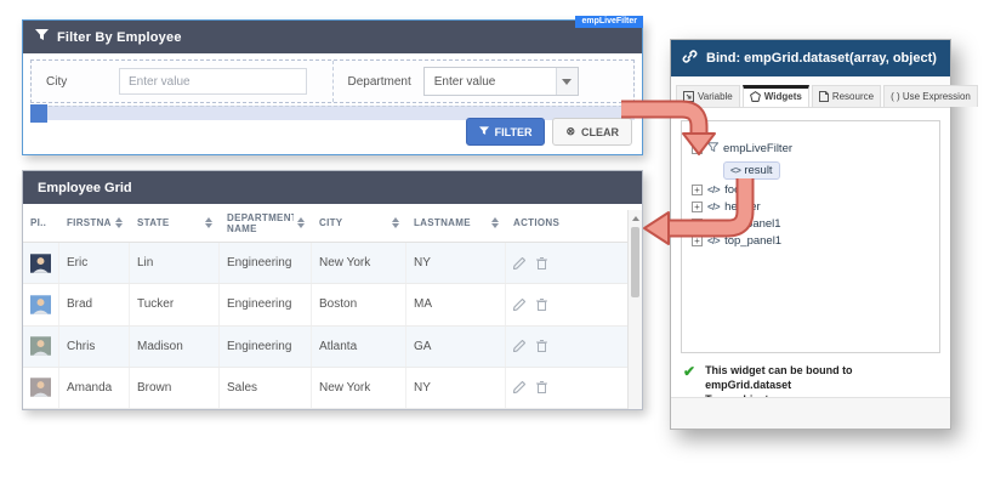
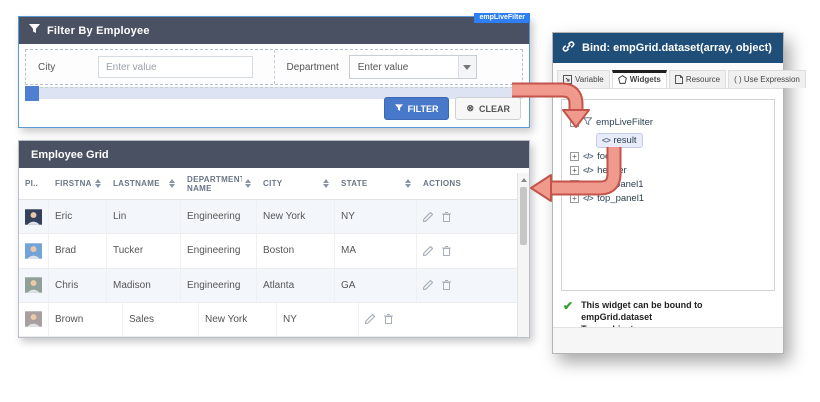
  Filter By Employee
  City
  Enter value
  Department
  Enter value
  FILTER
  ⊗
  CLEAR
  Employee Grid
  PI..
  FIRSTNA
- STATE
+ LASTNAME
  DEPARTMEN NAME
  CITY
- LASTNAME
+ STATE
  ACTIONS
  Eric
  Lin
  Engineering
  New York
  NY
  Brad
  Tucker
  Engineering
  Boston
  MA
  Chris
  Madison
  Engineering
  Atlanta
  GA
- Amanda
  Brown
  Sales
  New York
  NY
  Bind: empGrid.dataset(array, object)
  Variable
  Widgets
  Resource
  ( ) Use Expression
  empLiveFilter
  <>
  result
  +
  </>
  +
  </>
  +
  </>
  top_panel1
  ✔
  This widget can be bound to empGrid.dataset
